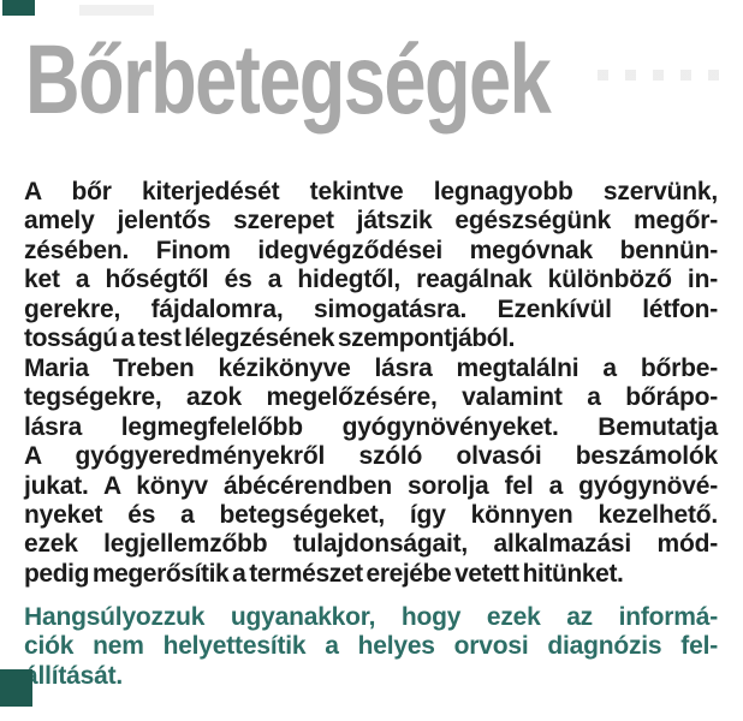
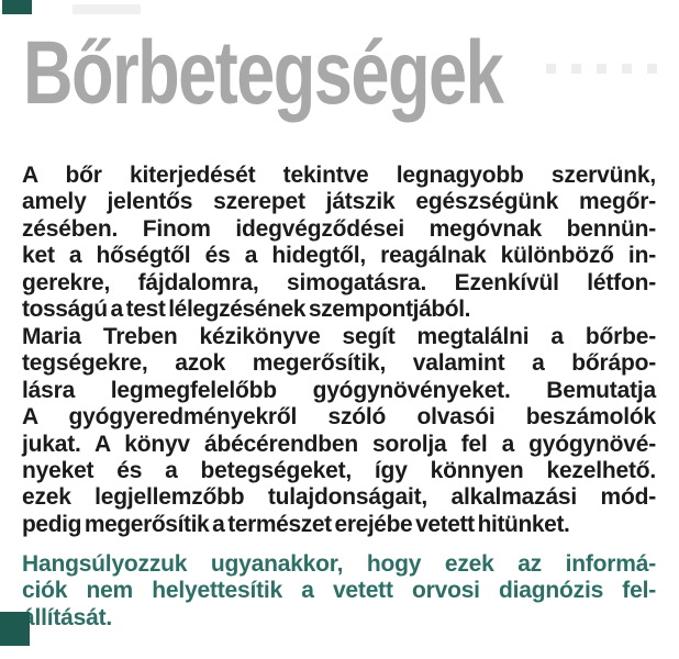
  Bőrbetegségek
  A bőr kiterjedését tekintve legnagyobb szervünk,
  amely jelentős szerepet játszik egészségünk megőr-
  zésében. Finom idegvégződései megóvnak bennün-
  ket a hőségtől és a hidegtől, reagálnak különböző in-
  gerekre, fájdalomra, simogatásra. Ezenkívül létfon-
  tosságú a test lélegzésének szempontjából.
- Maria Treben kézikönyve lásra megtalálni a bőrbe-
+ Maria Treben kézikönyve segít megtalálni a bőrbe-
- tegségekre, azok megelőzésére, valamint a bőrápo-
+ tegségekre, azok megerősítik, valamint a bőrápo-
  lásra legmegfelelőbb gyógynövényeket. Bemutatja
  A gyógyeredményekről szóló olvasói beszámolók
  jukat. A könyv ábécérendben sorolja fel a gyógynövé-
  nyeket és a betegségeket, így könnyen kezelhető.
  ezek legjellemzőbb tulajdonságait, alkalmazási mód-
  pedig megerősítik a természet erejébe vetett hitünket.
  Hangsúlyozzuk ugyanakkor, hogy ezek az informá-
- ciók nem helyettesítik a helyes orvosi diagnózis fel-
+ ciók nem helyettesítik a vetett orvosi diagnózis fel-
  llítását.
